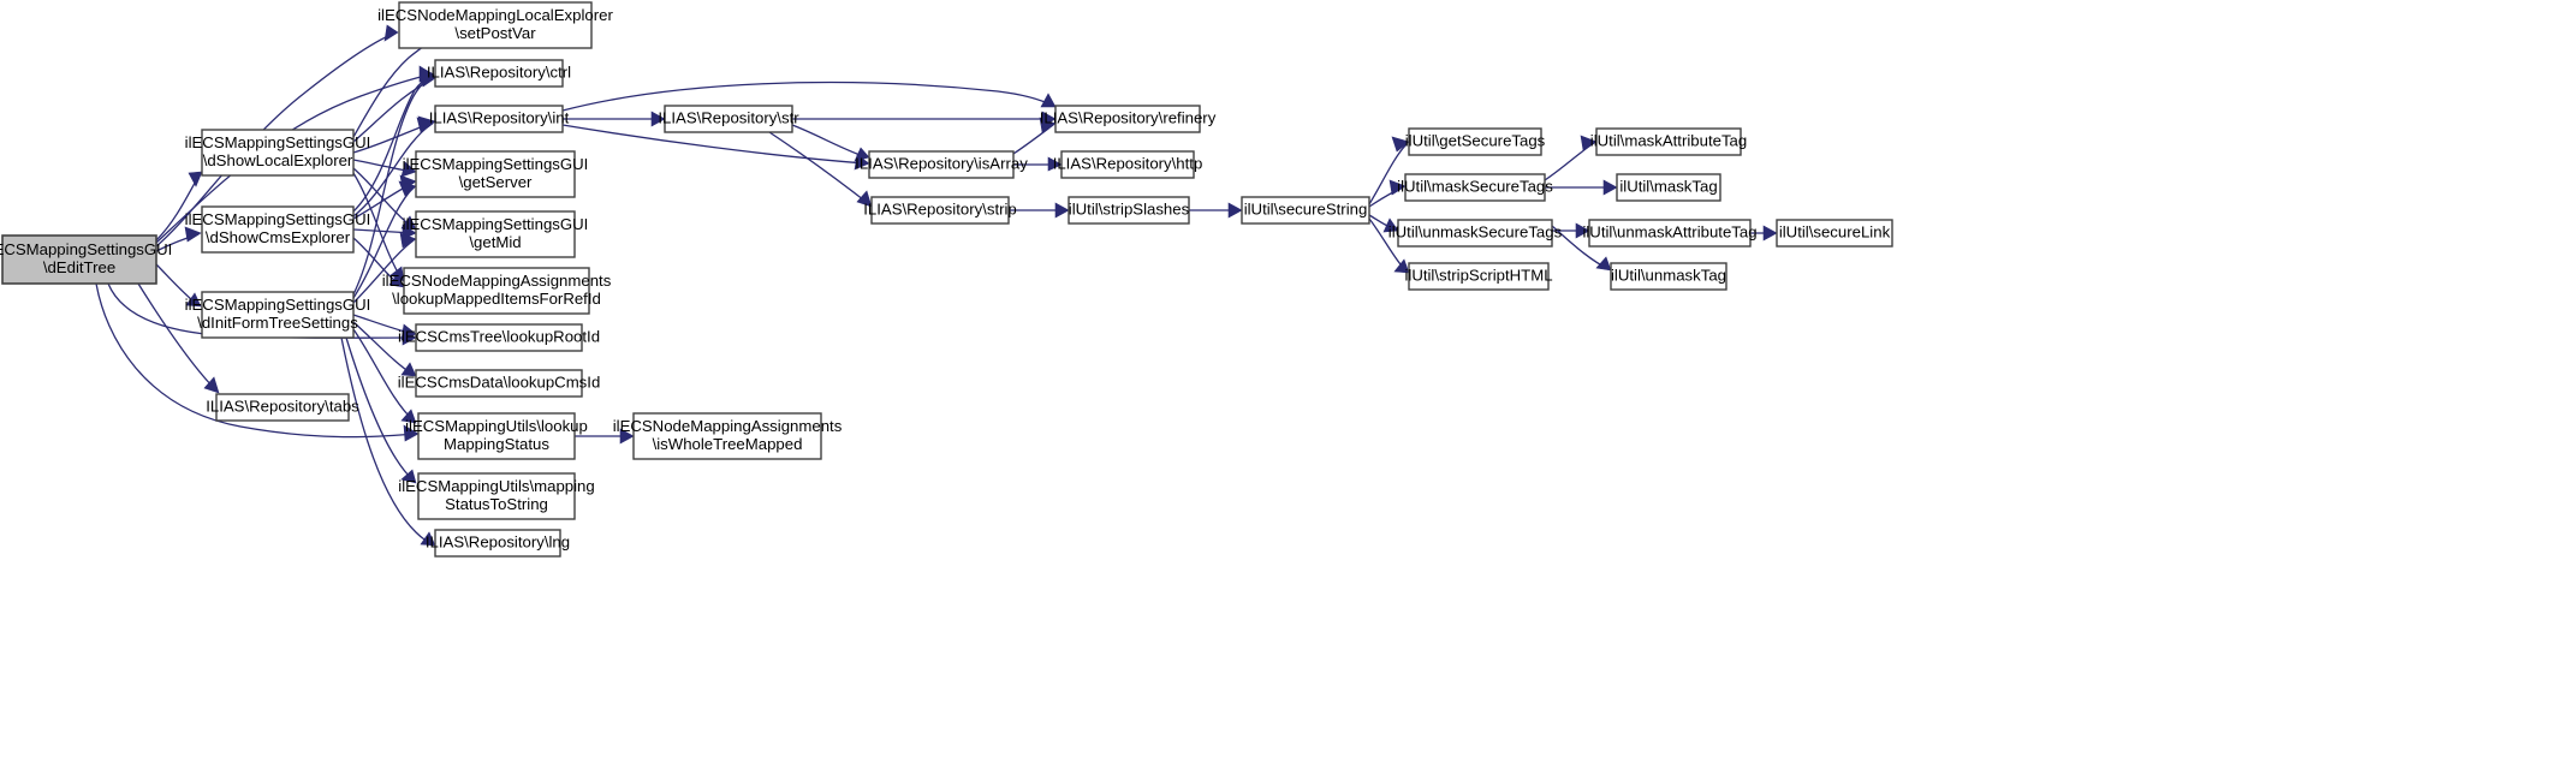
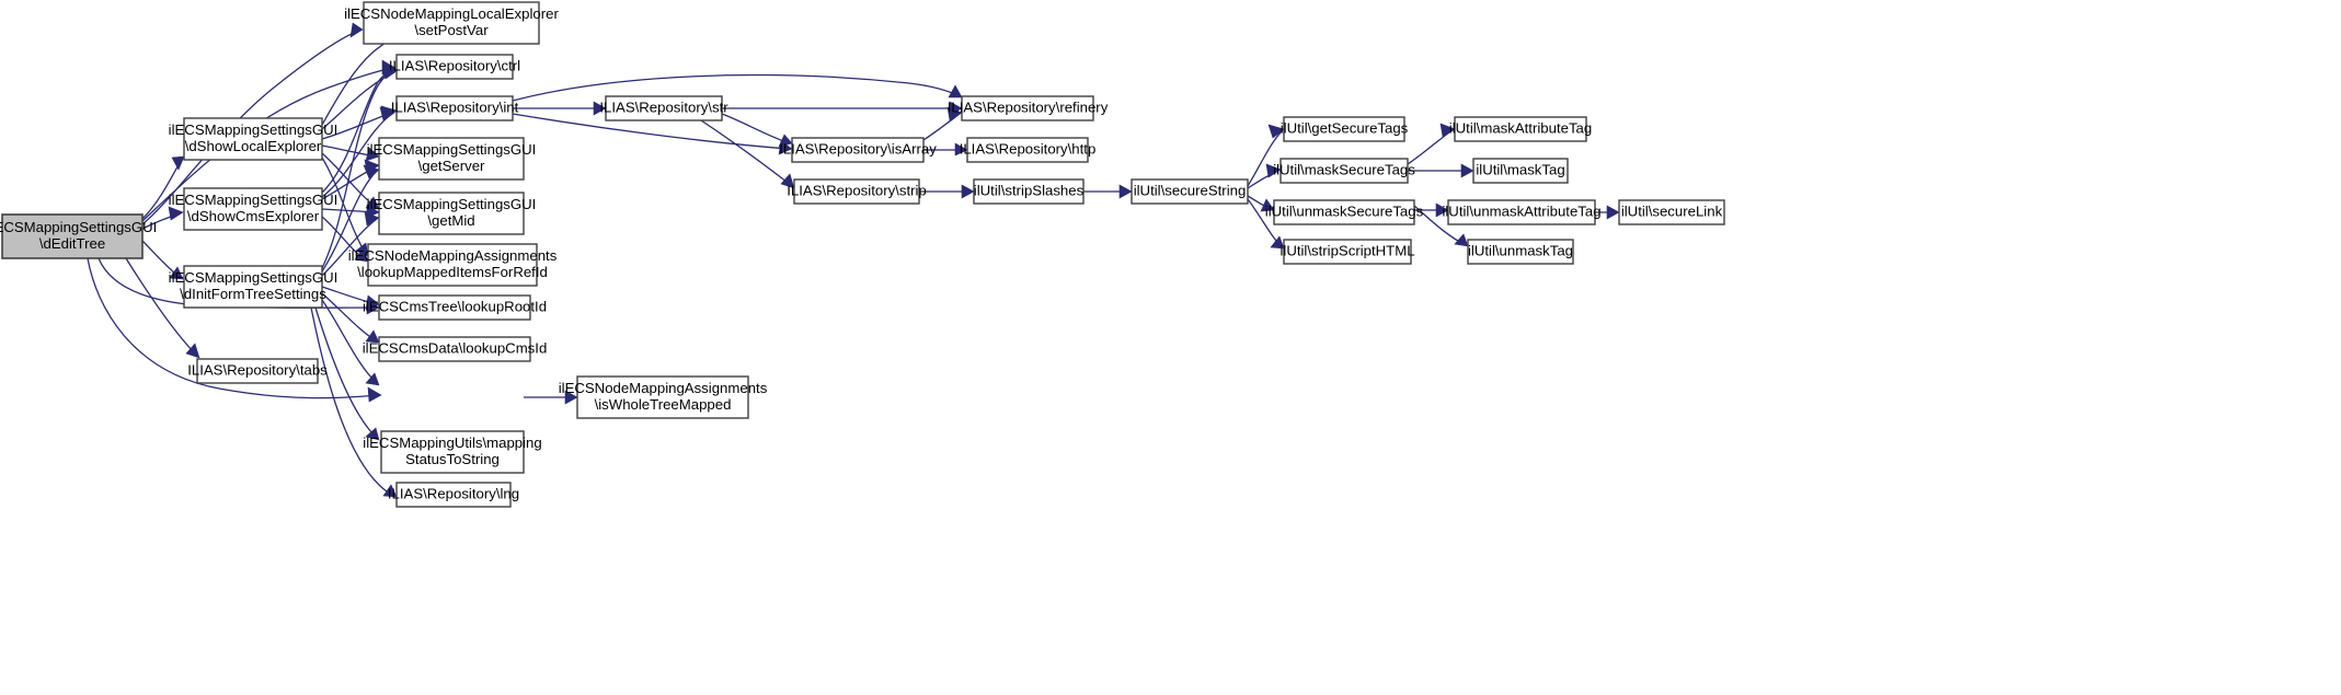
  CSMappingSettingsGUI
  \dEditTree
  ilECSMappingSettingsGUI
  \dShowLocalExplorer
  ilECSMappingSettingsGUI
  \dShowCmsExplorer
  ilECSMappingSettingsGUI
  \dInitFormTreeSettings
  ILIAS\Repository\tabs
  ilECSNodeMappingLocalExplorer
  \setPostVar
  ILIAS\Repository\ctrl
  ILIAS\Repository\int
  ilECSMappingSettingsGUI
  \getServer
  ilECSMappingSettingsGUI
  \getMid
  ilECSNodeMappingAssignments
  \lookupMappedItemsForRefId
  ilECSCmsTree\lookupRootId
  ilECSCmsData\lookupCmsId
- ilECSMappingUtils\lookup
- MappingStatus
  ilECSMappingUtils\mapping
  StatusToString
  ILIAS\Repository\lng
  ilECSNodeMappingAssignments
  \isWholeTreeMapped
  ILIAS\Repository\str
  ILIAS\Repository\isArray
  ILIAS\Repository\strip
  ILIAS\Repository\refinery
  ILIAS\Repository\http
  ilUtil\stripSlashes
  ilUtil\secureString
  ilUtil\getSecureTags
  ilUtil\maskSecureTags
  ilUtil\unmaskSecureTags
  ilUtil\stripScriptHTML
  ilUtil\maskAttributeTag
  ilUtil\maskTag
  ilUtil\unmaskAttributeTag
  ilUtil\unmaskTag
  ilUtil\secureLink
